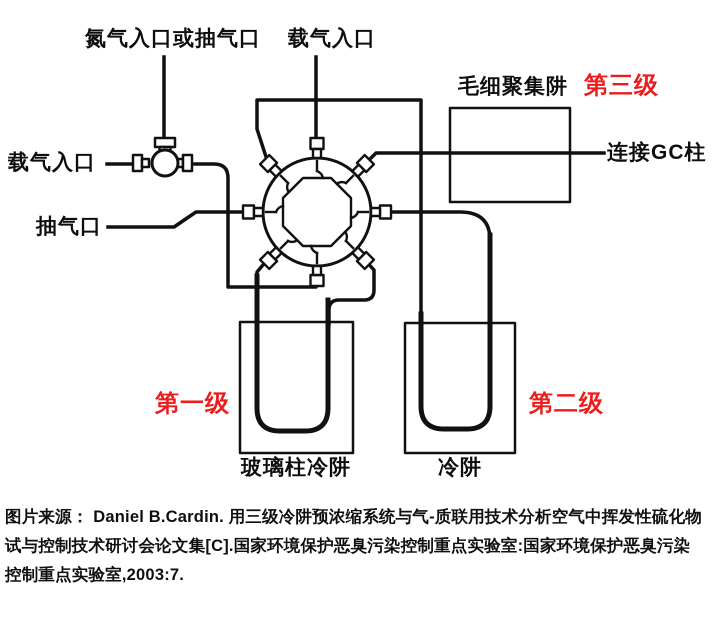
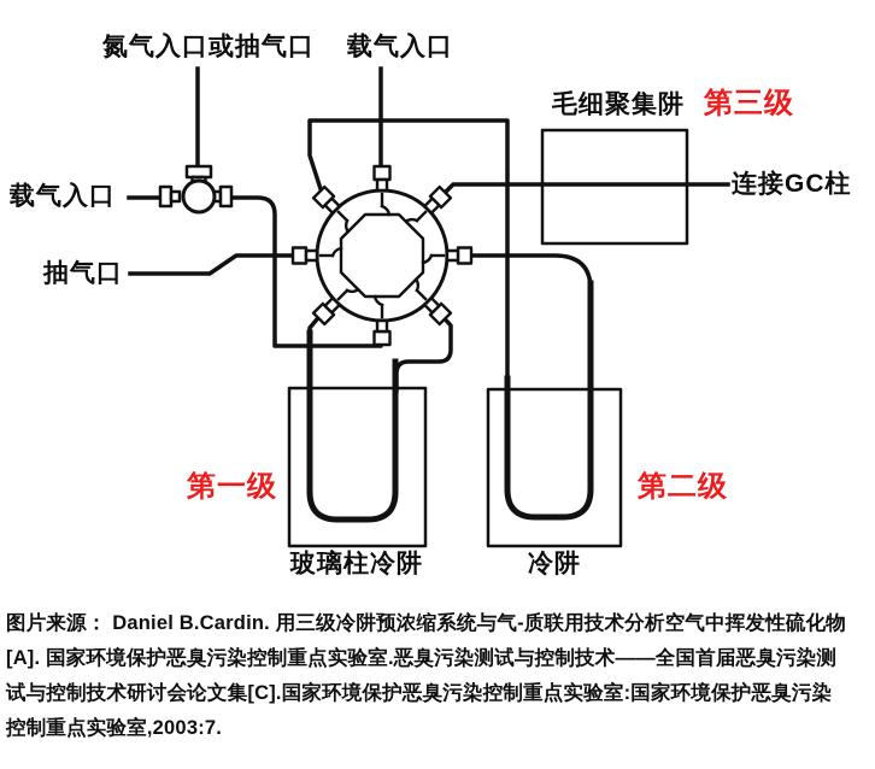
  氮气入口或抽气口
  载气入口
  毛细聚集阱
  连接GC柱
  载气入口
  抽气口
  玻璃柱冷阱
  冷阱
  第一级
  第二级
  第三级
  图片来源： Daniel B.Cardin. 用三级冷阱预浓缩系统与气-质联用技术分析空气中挥发性硫化物
+ [A]. 国家环境保护恶臭污染控制重点实验室.恶臭污染测试与控制技术——全国首届恶臭污染测
  试与控制技术研讨会论文集[C].国家环境保护恶臭污染控制重点实验室:国家环境保护恶臭污染
  控制重点实验室,2003:7.
